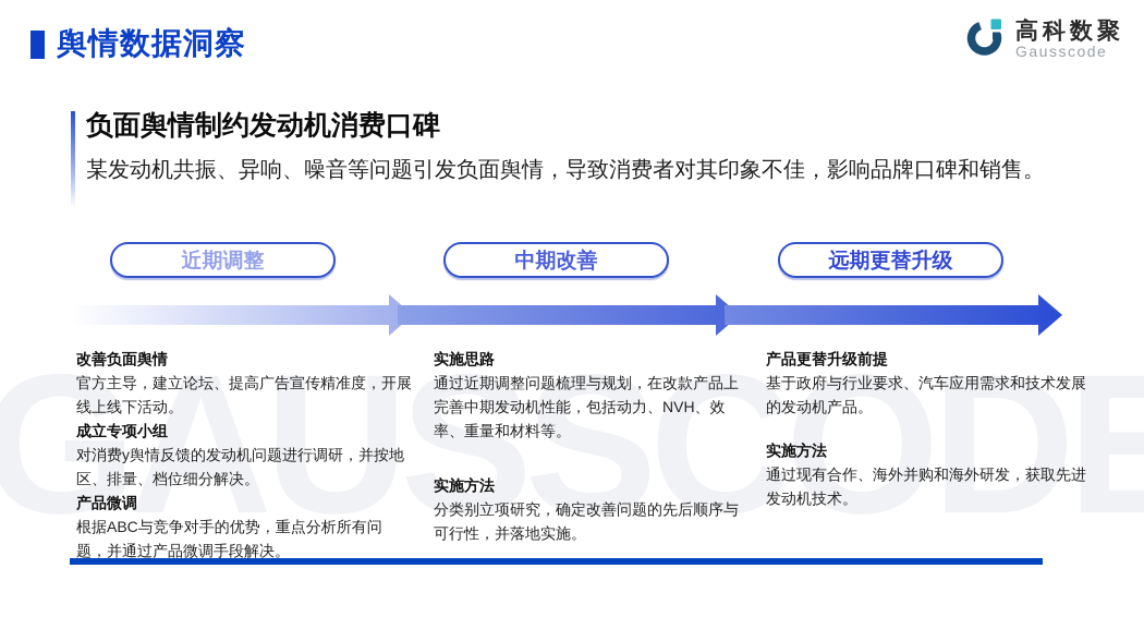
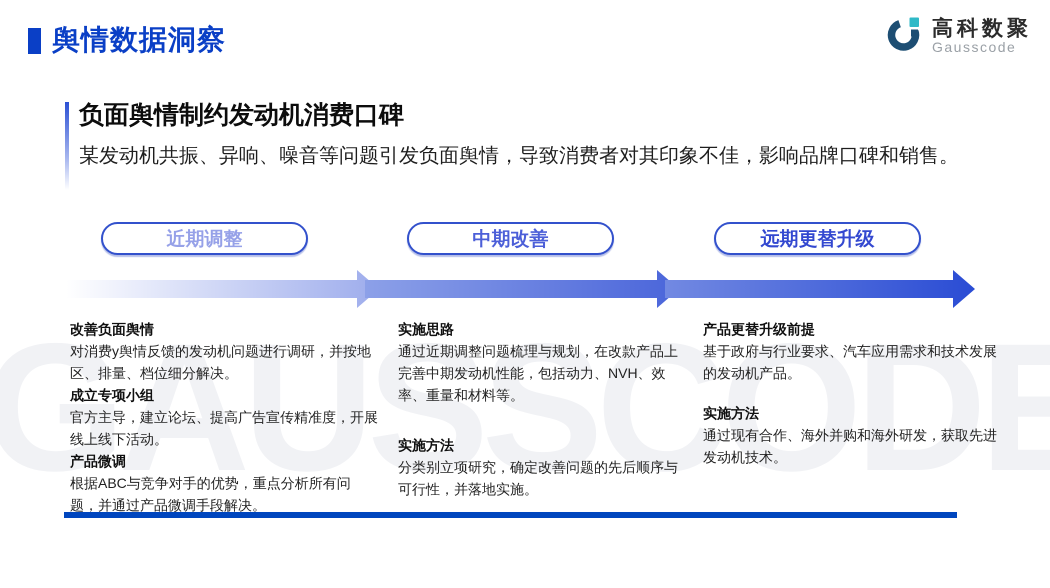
  GAUSSCODE
  舆情数据洞察
  高科数聚
  Gausscode
  负面舆情制约发动机消费口碑
  某发动机共振、异响、噪音等问题引发负面舆情，导致消费者对其印象不佳，影响品牌口碑和销售。
  近期调整
  中期改善
  远期更替升级
  改善负面舆情
- 官方主导，建立论坛、提高广告宣传精准度，开展线上线下活动。
+ 对消费y舆情反馈的发动机问题进行调研，并按地区、排量、档位细分解决。
  成立专项小组
- 对消费y舆情反馈的发动机问题进行调研，并按地区、排量、档位细分解决。
+ 官方主导，建立论坛、提高广告宣传精准度，开展线上线下活动。
  产品微调
  根据ABC与竞争对手的优势，重点分析所有问题，并通过产品微调手段解决。
  实施思路
  通过近期调整问题梳理与规划，在改款产品上完善中期发动机性能，包括动力、NVH、效率、重量和材料等。
  实施方法
  分类别立项研究，确定改善问题的先后顺序与可行性，并落地实施。
  产品更替升级前提
  基于政府与行业要求、汽车应用需求和技术发展的发动机产品。
  实施方法
  通过现有合作、海外并购和海外研发，获取先进发动机技术。
